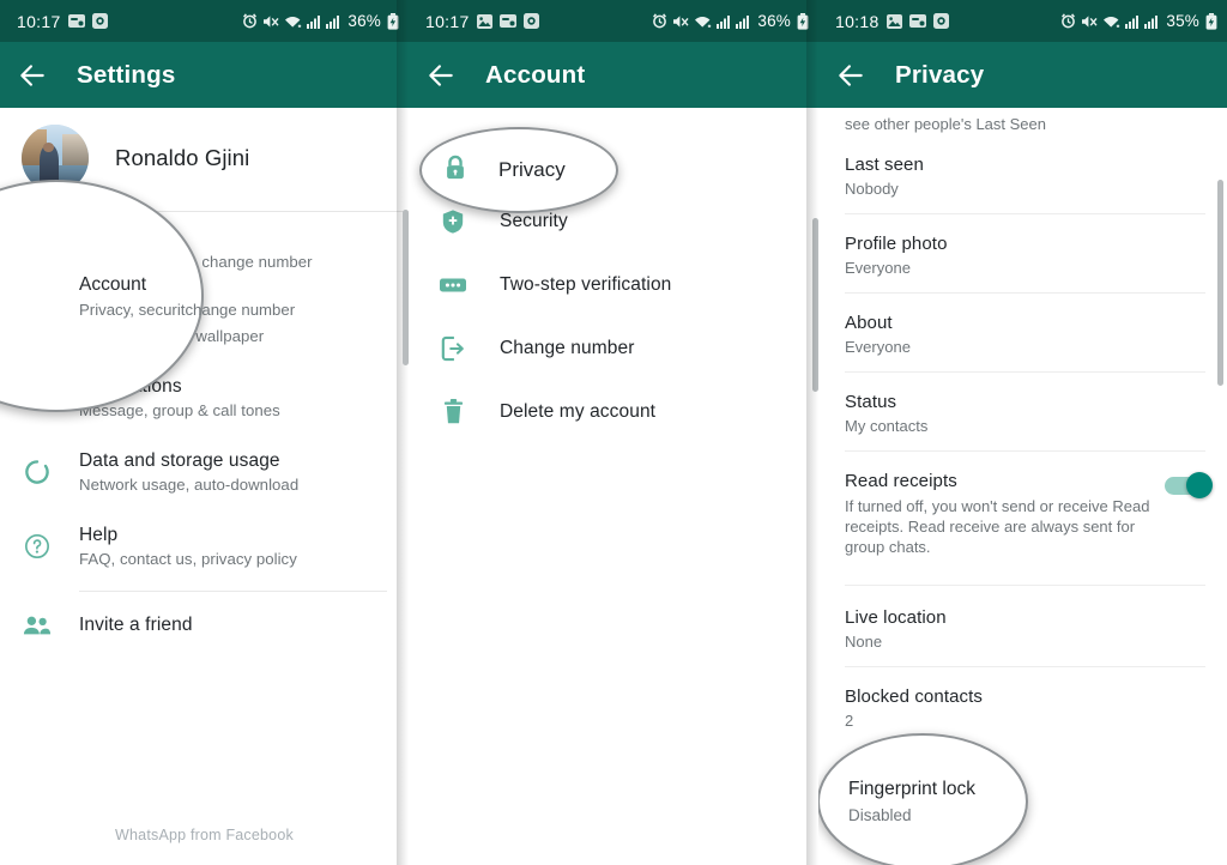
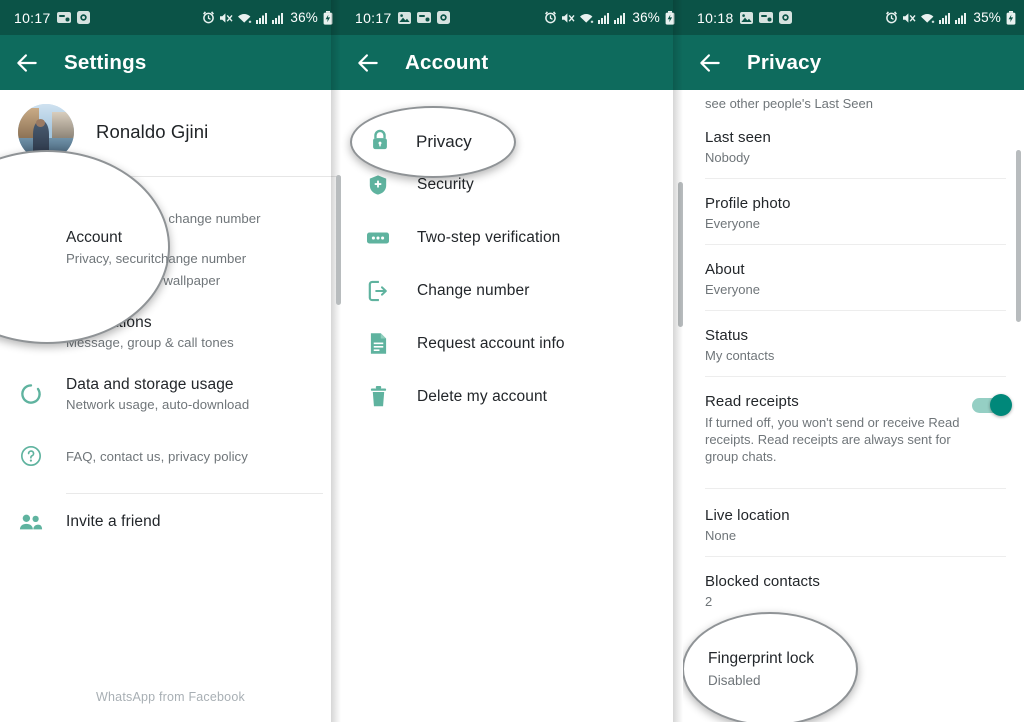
  10:17
  36%
  Settings
  Ronaldo Gjini
  Message, group & call tones
  Data and storage usage
  Network usage, auto-download
- Help
  FAQ, contact us, privacy policy
  Invite a friend
  WhatsApp from Facebook
  Account
  Privacy, securitchange number
  10:17
  36%
  Account
  Security
  Two-step verification
  Change number
+ Request account info
  Delete my account
  Privacy
  10:18
  35%
  Privacy
  see other people's Last Seen
  Last seen
  Nobody
  Profile photo
  Everyone
  About
  Everyone
  Status
  My contacts
  Read receipts
- If turned off, you won't send or receive Read receipts. Read receive are always sent for group chats.
+ If turned off, you won't send or receive Read receipts. Read receipts are always sent for group chats.
  Live location
  None
  Blocked contacts
  2
  Fingerprint lock
  Disabled
